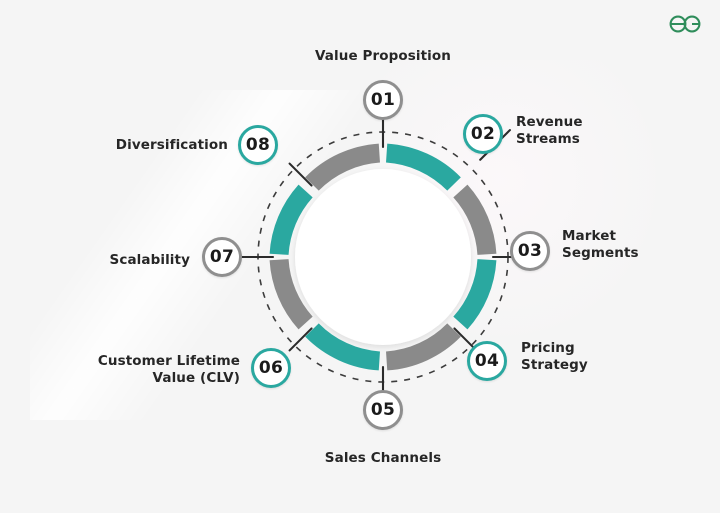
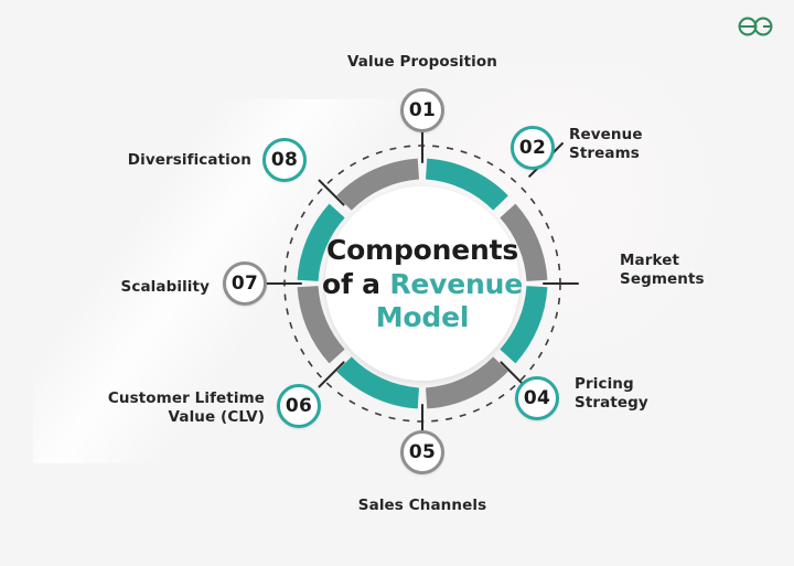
  01
  02
- 03
  04
  05
  06
  07
  08
  Value Proposition
  Revenue
  Streams
  Market
  Segments
  Pricing
  Strategy
  Sales Channels
  Customer Lifetime
  Value (CLV)
  Scalability
  Diversification
+ Components
+ of a Revenue
+ Model
